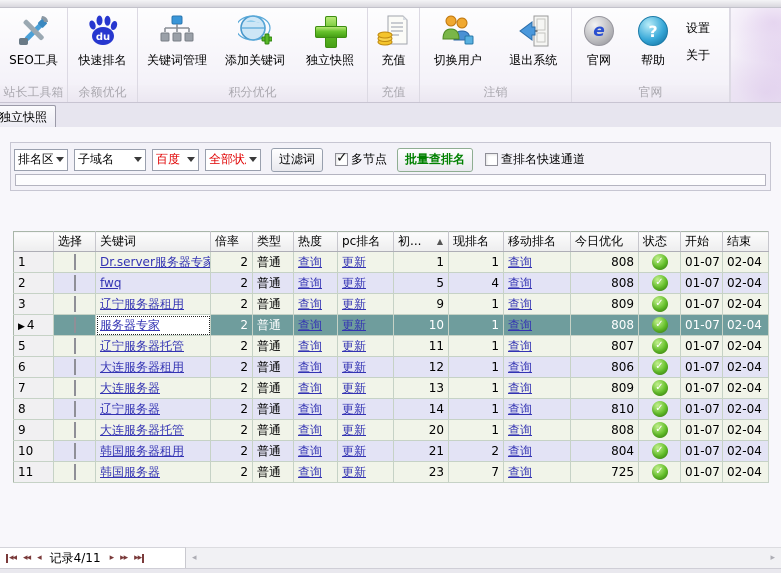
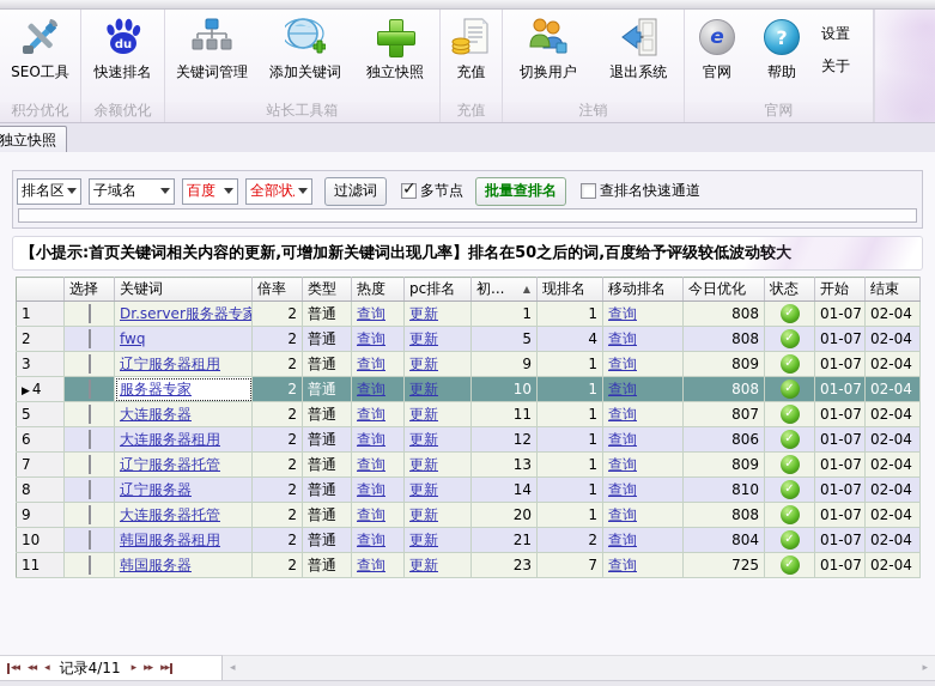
  SEO工具
- 站长工具箱
+ 积分优化
  du
  快速排名
  余额优化
  关键词管理
  添加关键词
  独立快照
- 积分优化
+ 站长工具箱
  充值
  充值
  切换用户
  退出系统
  注销
  e
  官网
  ?
  帮助
  设置
  关于
  官网
  独立快照
  排名区
  子域名
  百度
  全部状
  过滤词
  多节点
  批量查排名
  查排名快速通道
+ 【小提示:首页关键词相关内容的更新,可增加新关键词出现几率】排名在50之后的词,百度给予评级较低波动较大
  	选择	关键词	倍率	类型	热度	pc排名	初... ▲	现排名	移动排名	今日优化	状态	开始	结束
  1		Dr.server服务器专家	2	普通	查询	更新	1	1	查询	808	✓	01-07	02-04
  2		fwq	2	普通	查询	更新	5	4	查询	808	✓	01-07	02-04
  3		辽宁服务器租用	2	普通	查询	更新	9	1	查询	809	✓	01-07	02-04
  ▶ 4		服务器专家	2	普通	查询	更新	10	1	查询	808	✓	01-07	02-04
- 5		辽宁服务器托管	2	普通	查询	更新	11	1	查询	807	✓	01-07	02-04
+ 5		大连服务器	2	普通	查询	更新	11	1	查询	807	✓	01-07	02-04
  6		大连服务器租用	2	普通	查询	更新	12	1	查询	806	✓	01-07	02-04
- 7		大连服务器	2	普通	查询	更新	13	1	查询	809	✓	01-07	02-04
+ 7		辽宁服务器托管	2	普通	查询	更新	13	1	查询	809	✓	01-07	02-04
  8		辽宁服务器	2	普通	查询	更新	14	1	查询	810	✓	01-07	02-04
  9		大连服务器托管	2	普通	查询	更新	20	1	查询	808	✓	01-07	02-04
  10		韩国服务器租用	2	普通	查询	更新	21	2	查询	804	✓	01-07	02-04
  11		韩国服务器	2	普通	查询	更新	23	7	查询	725	✓	01-07	02-04
  ◂◂
  ◂◂
  ◂
  记录4/11
  ▸
  ▸▸
  ▸▸
  ◂
  ▸
